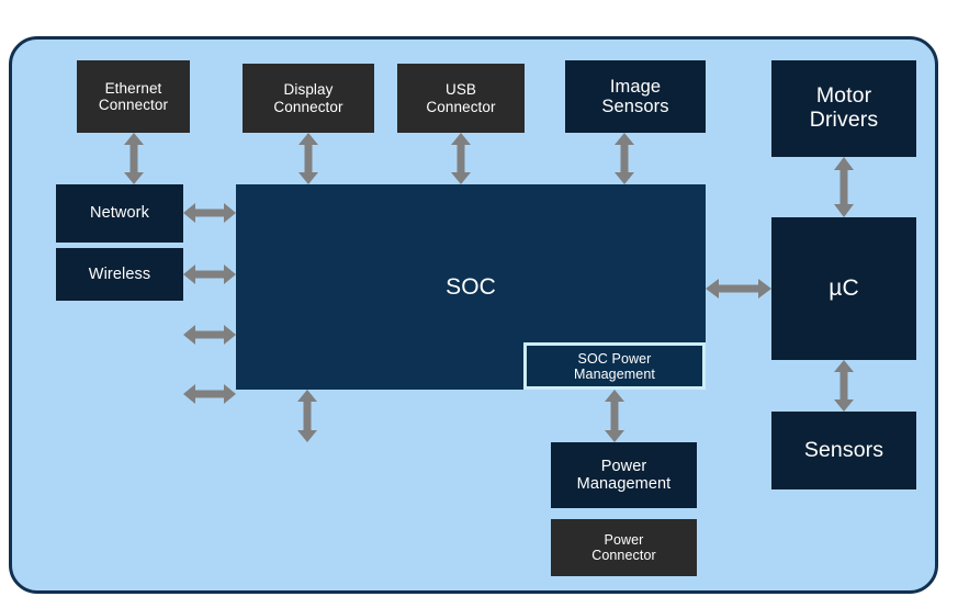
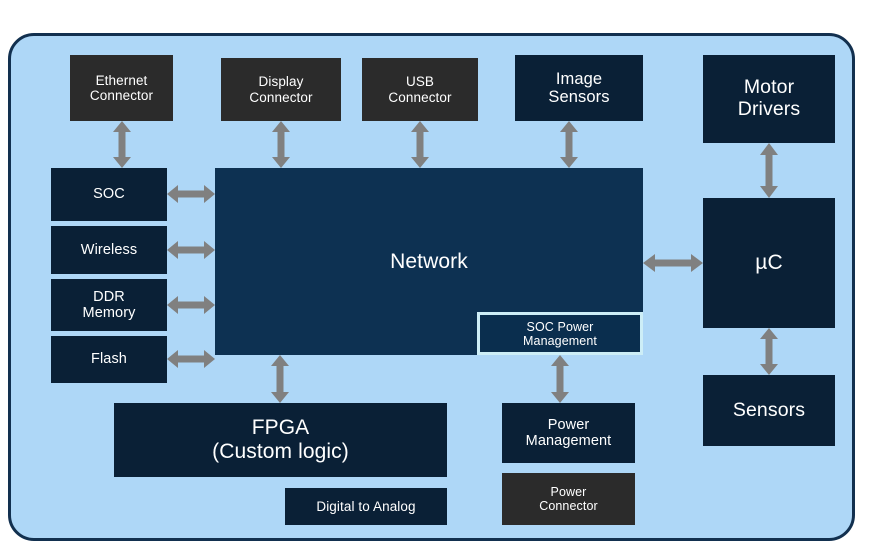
  Ethernet
  Connector
  Display
  Connector
  USB
  Connector
  Image
  Sensors
  Motor
  Drivers
- Network
+ SOC
  Wireless
+ DDR
+ Memory
+ Flash
- SOC
+ Network
  SOC Power
  Management
  µC
  Sensors
+ FPGA
+ (Custom logic)
+ Digital to Analog
  Power
  Management
  Power
  Connector
